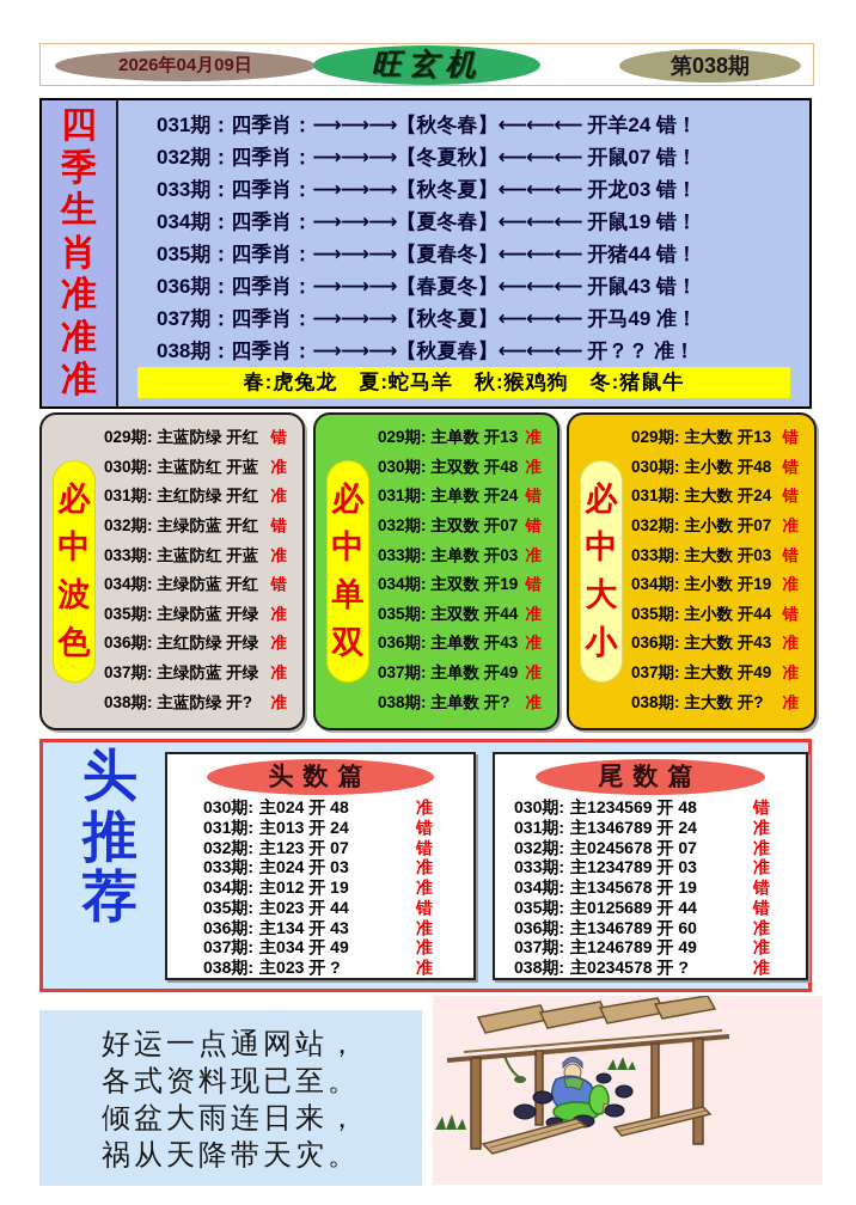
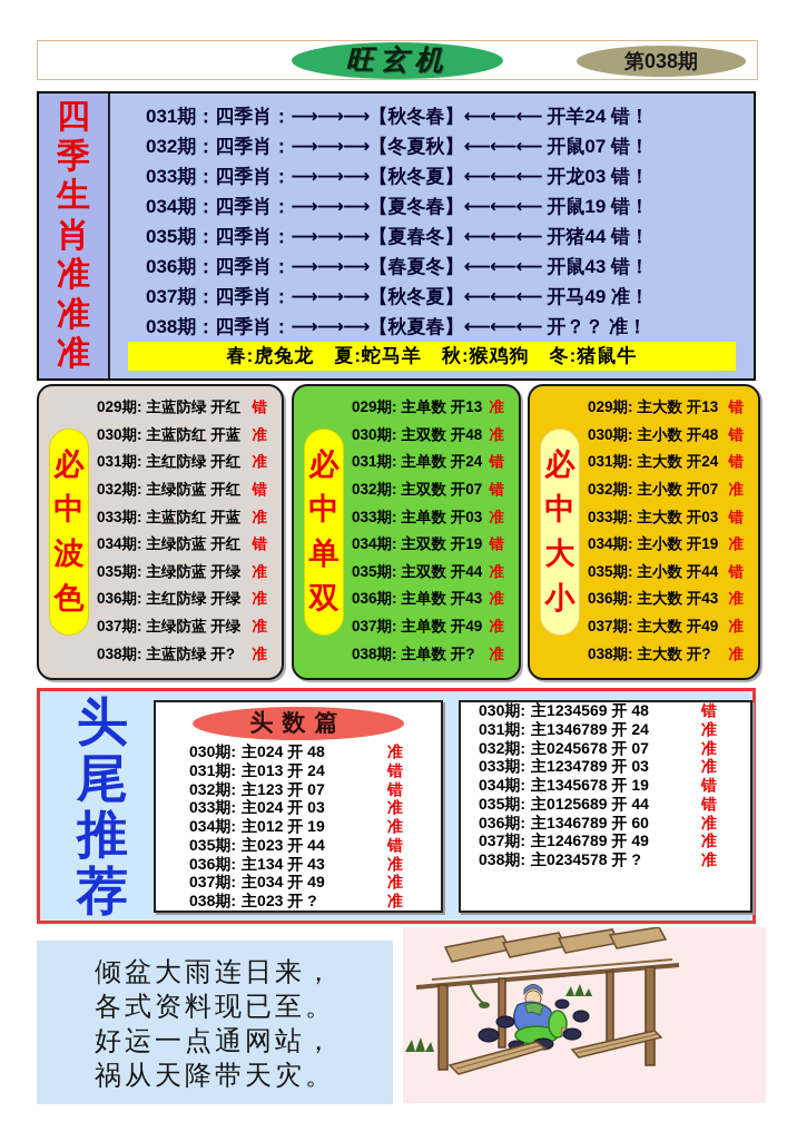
- 2026年04月09日
  旺玄机
  第038期
  四
  季
  生
  肖
  准
  准
  准
  031期：四季肖：⟶⟶⟶【秋冬春】⟵⟵⟵ 开羊24 错！
  032期：四季肖：⟶⟶⟶【冬夏秋】⟵⟵⟵ 开鼠07 错！
  033期：四季肖：⟶⟶⟶【秋冬夏】⟵⟵⟵ 开龙03 错！
  034期：四季肖：⟶⟶⟶【夏冬春】⟵⟵⟵ 开鼠19 错！
  035期：四季肖：⟶⟶⟶【夏春冬】⟵⟵⟵ 开猪44 错！
  036期：四季肖：⟶⟶⟶【春夏冬】⟵⟵⟵ 开鼠43 错！
  037期：四季肖：⟶⟶⟶【秋冬夏】⟵⟵⟵ 开马49 准！
  038期：四季肖：⟶⟶⟶【秋夏春】⟵⟵⟵ 开？？ 准！
  春:虎兔龙 夏:蛇马羊 秋:猴鸡狗 冬:猪鼠牛
  必
  中
  波
  色
  029期:
  主蓝防绿 开红
  错
  030期:
  主蓝防红 开蓝
  准
  031期:
  主红防绿 开红
  准
  032期:
  主绿防蓝 开红
  错
  033期:
  主蓝防红 开蓝
  准
  034期:
  主绿防蓝 开红
  错
  035期:
  主绿防蓝 开绿
  准
  036期:
  主红防绿 开绿
  准
  037期:
  主绿防蓝 开绿
  准
  038期:
  主蓝防绿 开?
  准
  必
  中
  单
  双
  029期:
  主单数 开13
  准
  030期:
  主双数 开48
  准
  031期:
  主单数 开24
  错
  032期:
  主双数 开07
  错
  033期:
  主单数 开03
  准
  034期:
  主双数 开19
  错
  035期:
  主双数 开44
  准
  036期:
  主单数 开43
  准
  037期:
  主单数 开49
  准
  038期:
  主单数 开?
  准
  必
  中
  大
  小
  029期:
  主大数 开13
  错
  030期:
  主小数 开48
  错
  031期:
  主大数 开24
  错
  032期:
  主小数 开07
  准
  033期:
  主大数 开03
  错
  034期:
  主小数 开19
  准
  035期:
  主小数 开44
  错
  036期:
  主大数 开43
  准
  037期:
  主大数 开49
  准
  038期:
  主大数 开?
  准
  头
+ 尾
  推
  荐
  头数篇
  030期:
  主024 开 48
  准
  031期:
  主013 开 24
  错
  032期:
  主123 开 07
  错
  033期:
  主024 开 03
  准
  034期:
  主012 开 19
  准
  035期:
  主023 开 44
  错
  036期:
  主134 开 43
  准
  037期:
  主034 开 49
  准
  038期:
  主023 开 ?
  准
- 尾数篇
  030期:
  主1234569 开 48
  错
  031期:
  主1346789 开 24
  准
  032期:
  主0245678 开 07
  准
  033期:
  主1234789 开 03
  准
  034期:
  主1345678 开 19
  错
  035期:
  主0125689 开 44
  错
  036期:
  主1346789 开 60
  准
  037期:
  主1246789 开 49
  准
  038期:
  主0234578 开 ?
  准
- 好运一点通网站，
+ 倾盆大雨连日来，
  各式资料现已至。
- 倾盆大雨连日来，
+ 好运一点通网站，
  祸从天降带天灾。
